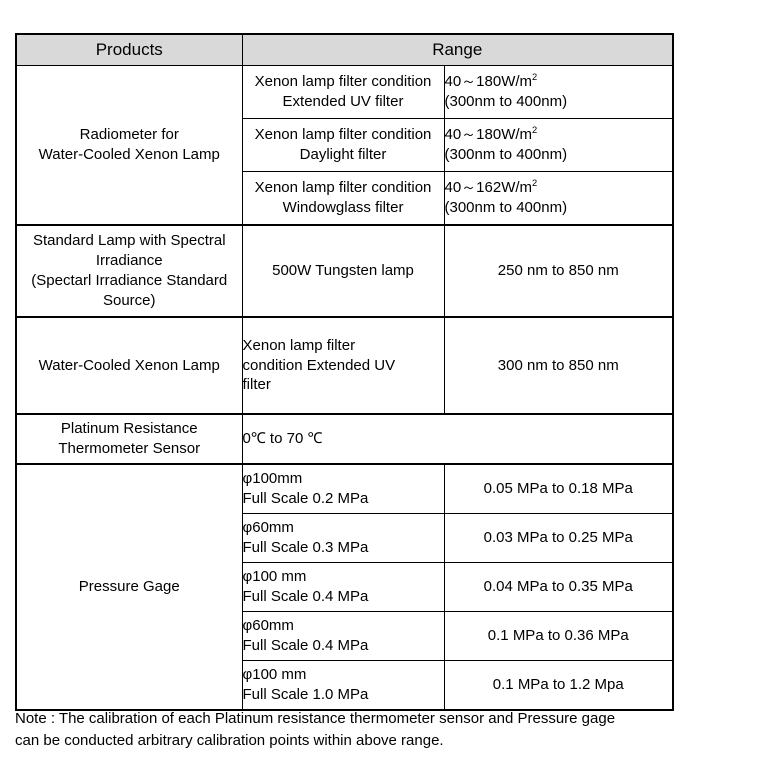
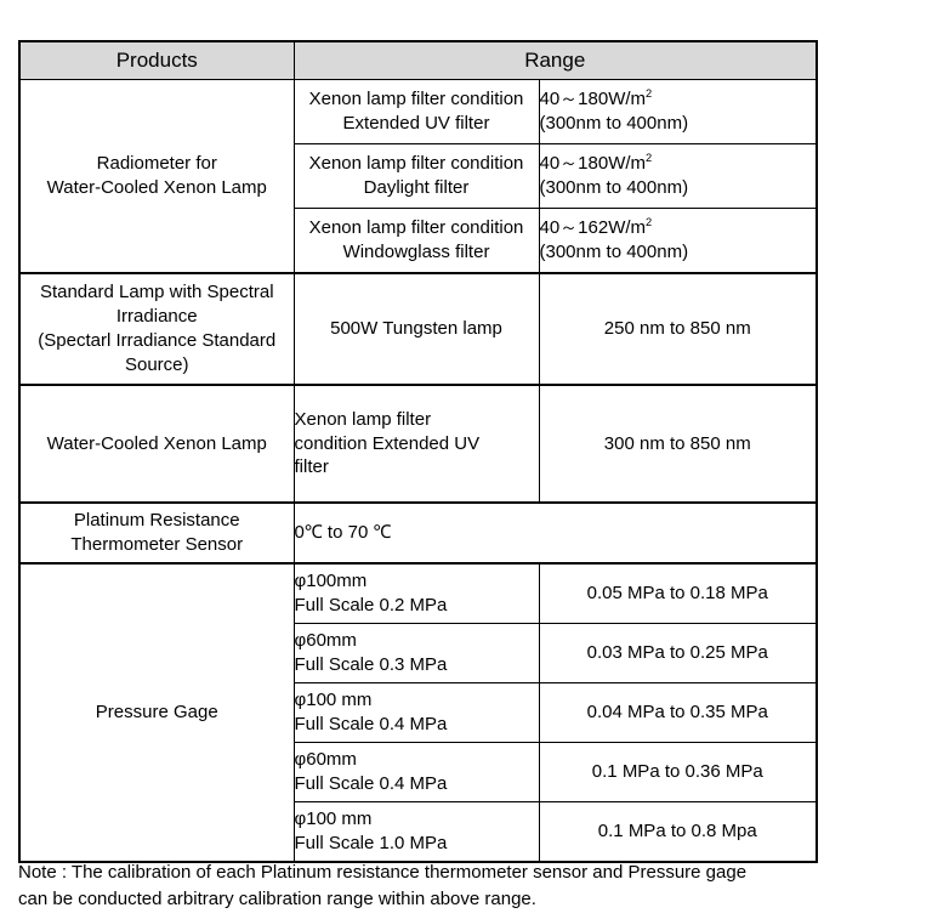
  Products	Range
  Radiometer for Water-Cooled Xenon Lamp	Xenon lamp filter condition Extended UV filter	40～180W/m2 (300nm to 400nm)
  Xenon lamp filter condition Daylight filter	40～180W/m2 (300nm to 400nm)
  Xenon lamp filter condition Windowglass filter	40～162W/m2 (300nm to 400nm)
  Standard Lamp with Spectral Irradiance (Spectarl Irradiance Standard Source)	500W Tungsten lamp	250 nm to 850 nm
  Water-Cooled Xenon Lamp	Xenon lamp filter condition Extended UV filter	300 nm to 850 nm
  Platinum Resistance Thermometer Sensor	0℃ to 70 ℃
  Pressure Gage	φ100mm Full Scale 0.2 MPa	0.05 MPa to 0.18 MPa
  φ60mm Full Scale 0.3 MPa	0.03 MPa to 0.25 MPa
  φ100 mm Full Scale 0.4 MPa	0.04 MPa to 0.35 MPa
  φ60mm Full Scale 0.4 MPa	0.1 MPa to 0.36 MPa
- φ100 mm Full Scale 1.0 MPa	0.1 MPa to 1.2 Mpa
+ φ100 mm Full Scale 1.0 MPa	0.1 MPa to 0.8 Mpa
  Note : The calibration of each Platinum resistance thermometer sensor and Pressure gage
- can be conducted arbitrary calibration points within above range.
+ can be conducted arbitrary calibration range within above range.
